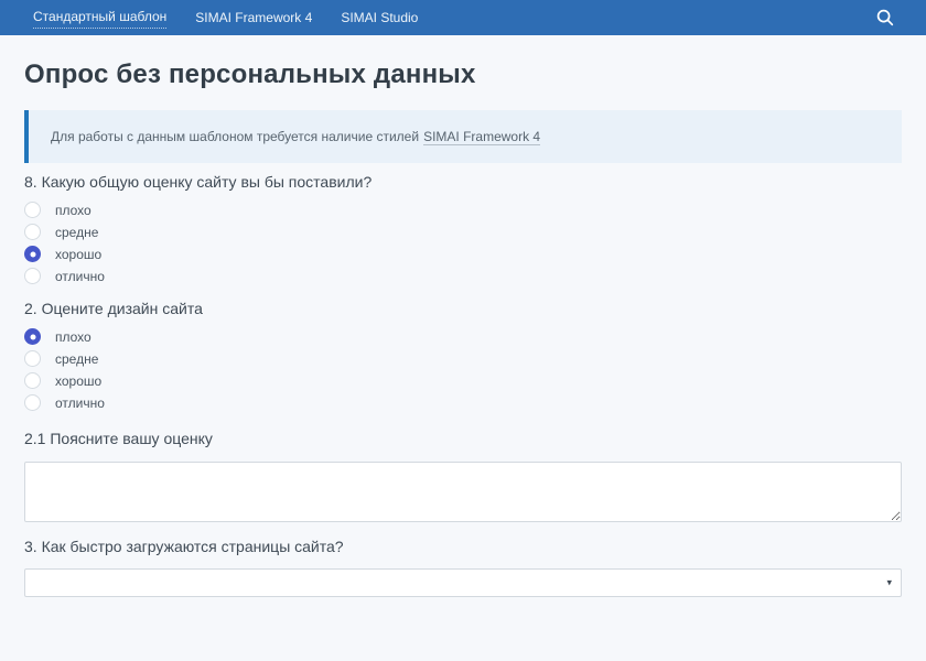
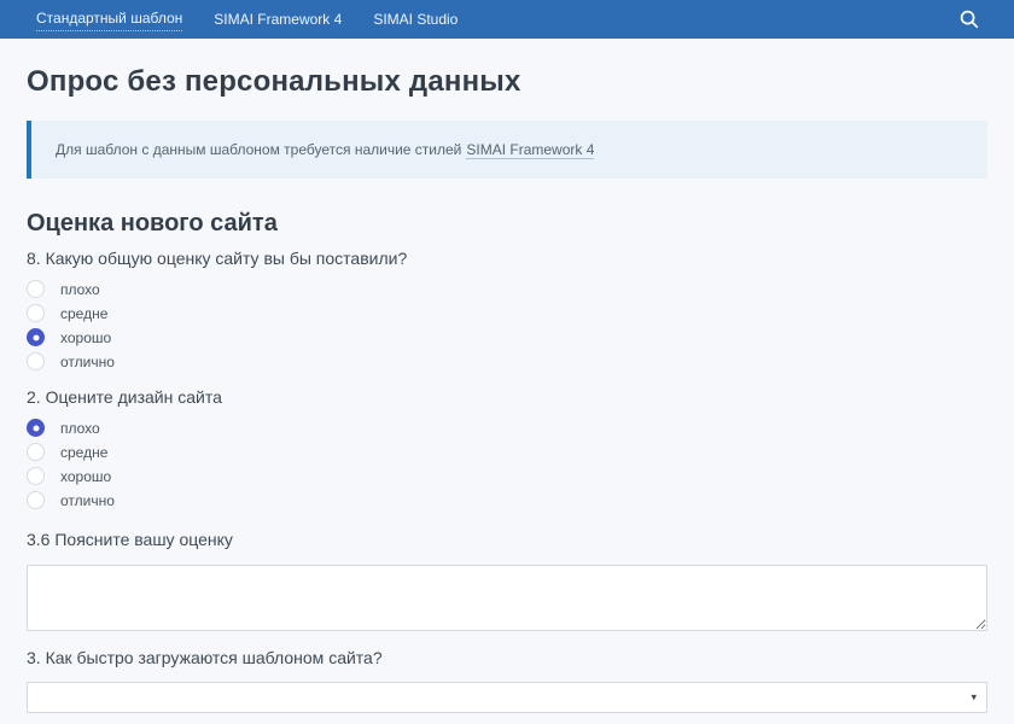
  Стандартный шаблон
  SIMAI Framework 4
  SIMAI Studio
  Опрос без персональных данных
- Для работы с данным шаблоном требуется наличие стилей
+ Для шаблон с данным шаблоном требуется наличие стилей
  SIMAI Framework 4
+ Оценка нового сайта
  8. Какую общую оценку сайту вы бы поставили?
  плохо
  средне
  хорошо
  отлично
  2. Оцените дизайн сайта
  плохо
  средне
  хорошо
  отлично
- 2.1 Поясните вашу оценку
+ 3.6 Поясните вашу оценку
- 3. Как быстро загружаются страницы сайта?
+ 3. Как быстро загружаются шаблоном сайта?
  ▾
